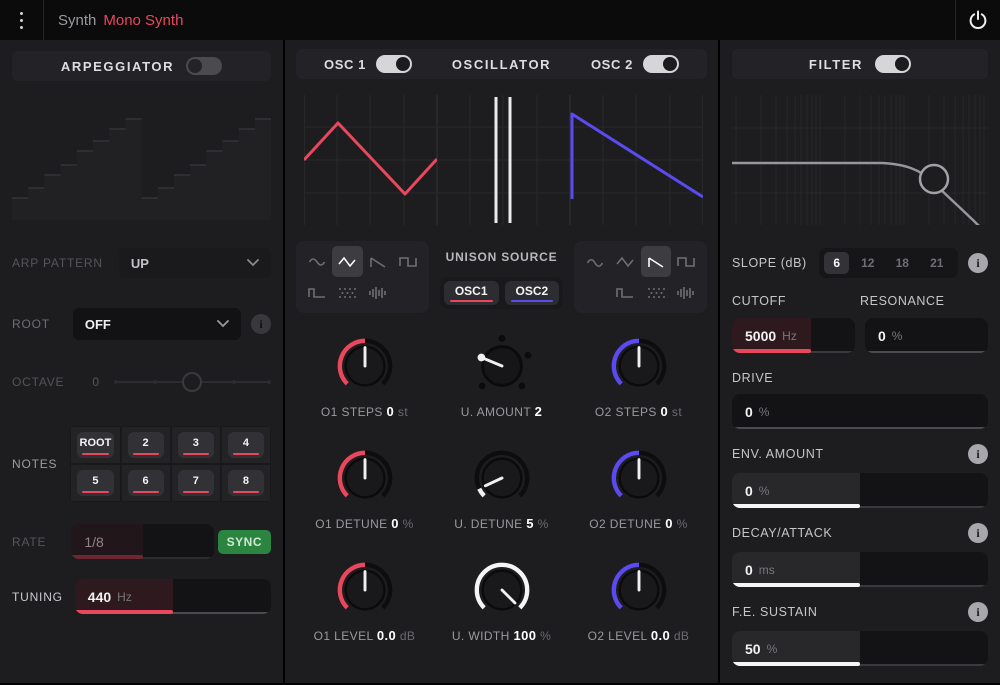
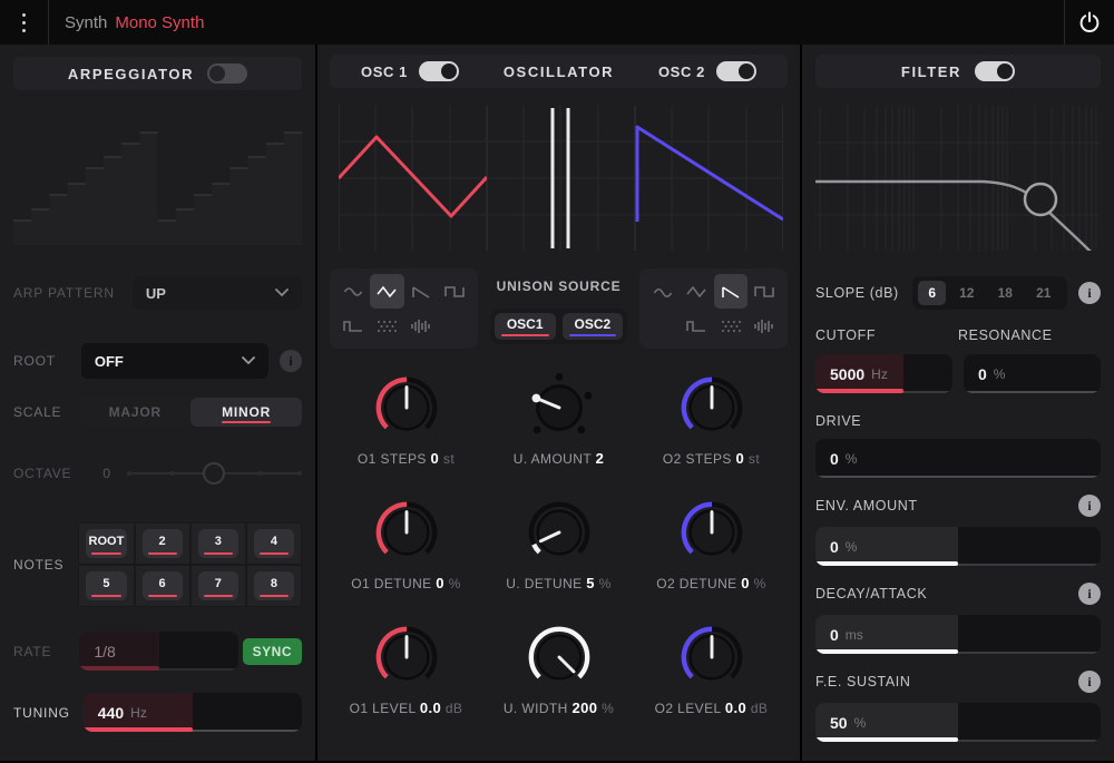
  Synth
  Mono Synth
  ARPEGGIATOR
  ARP PATTERN
  UP
  ROOT
  OFF
  i
+ SCALE
+ MAJOR
+ MINOR
  OCTAVE
  0
  NOTES
  ROOT
  2
  3
  4
  5
  6
  7
  8
  RATE
  1/8
  SYNC
  TUNING
  440
  Hz
  OSC 1
  OSCILLATOR
  OSC 2
  UNISON SOURCE
  OSC1
  OSC2
  O1 STEPS 0 st
  U. AMOUNT 2
  O2 STEPS 0 st
  O1 DETUNE 0 %
  U. DETUNE 5 %
  O2 DETUNE 0 %
  O1 LEVEL 0.0 dB
- U. WIDTH 100 %
+ U. WIDTH 200 %
  O2 LEVEL 0.0 dB
  FILTER
  SLOPE (dB)
  6
  12
  18
  21
  i
  CUTOFF
  RESONANCE
  5000
  Hz
  0
  %
  DRIVE
  0
  %
  ENV. AMOUNT
  i
  0
  %
  DECAY/ATTACK
  i
  0
  ms
  F.E. SUSTAIN
  i
  50
  %
